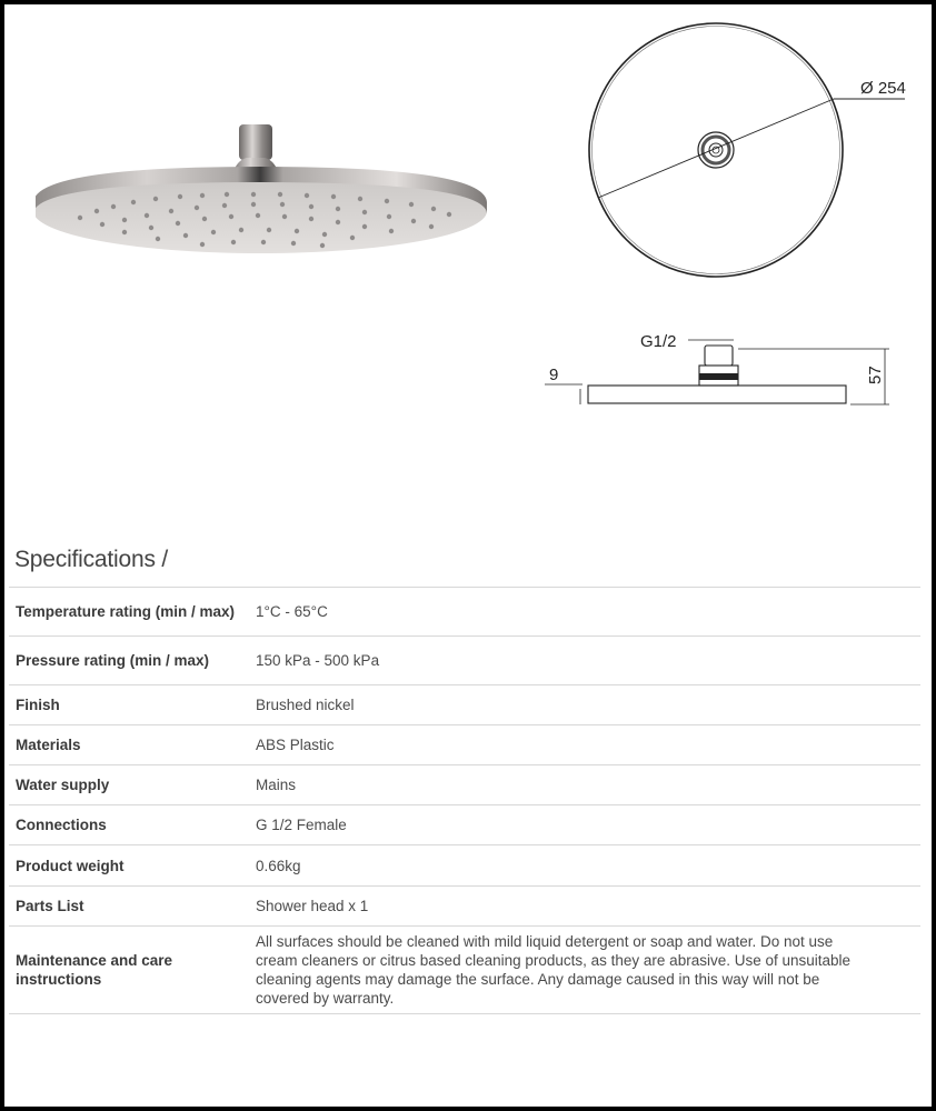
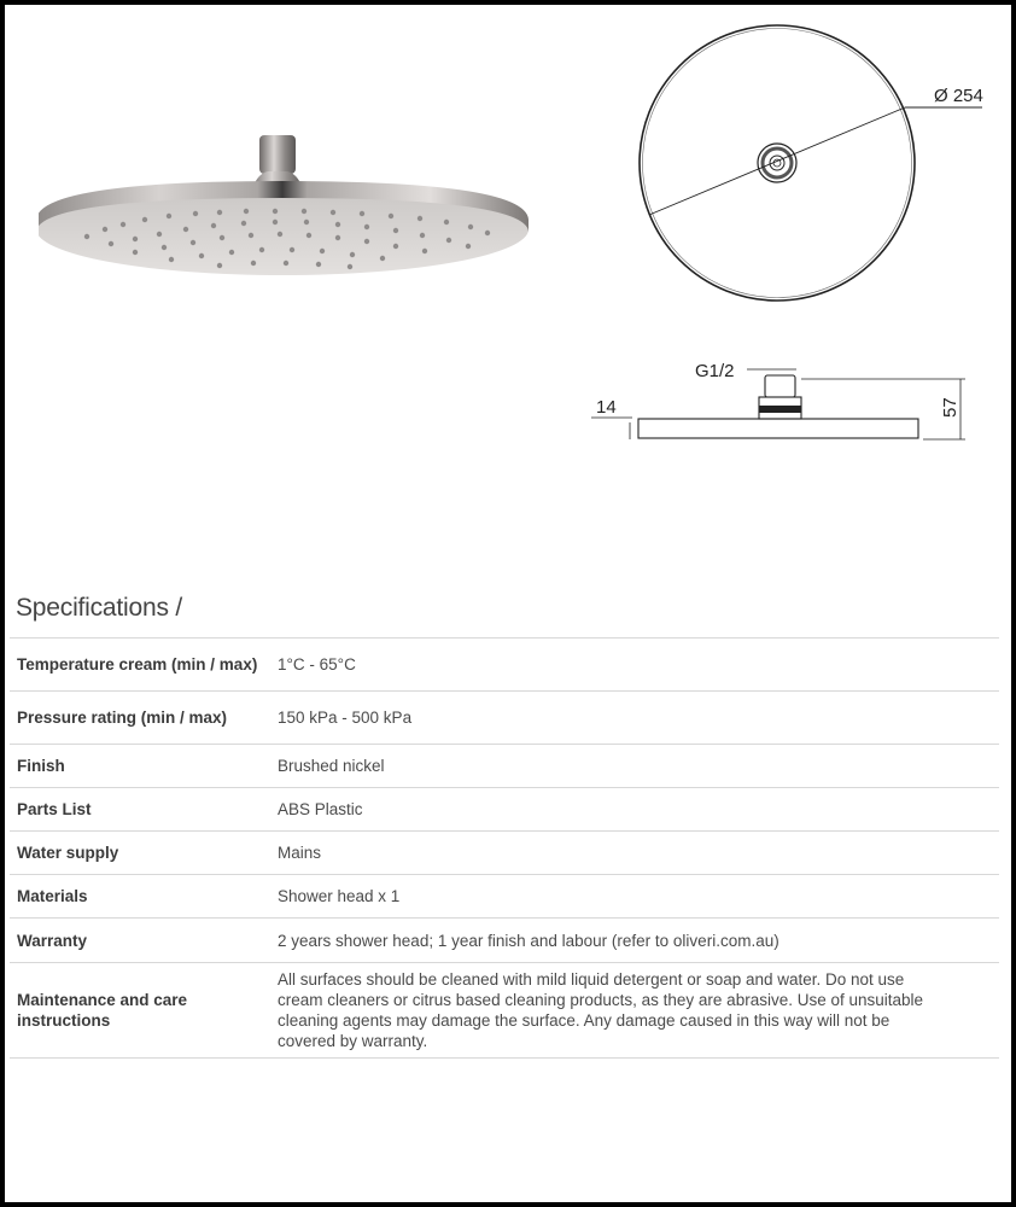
  Ø 254
  G1/2
- 9
+ 14
  Specifications /
- Temperature rating (min / max)	1°C - 65°C
+ Temperature cream (min / max)	1°C - 65°C
  Pressure rating (min / max)	150 kPa - 500 kPa
  Finish	Brushed nickel
- Materials	ABS Plastic
+ Parts List	ABS Plastic
  Water supply	Mains
- Connections	G 1/2 Female
- Product weight	0.66kg
- Parts List	Shower head x 1
+ Materials	Shower head x 1
+ Warranty	2 years shower head; 1 year finish and labour (refer to oliveri.com.au)
  Maintenance and care instructions	All surfaces should be cleaned with mild liquid detergent or soap and water. Do not use cream cleaners or citrus based cleaning products, as they are abrasive. Use of unsuitable cleaning agents may damage the surface. Any damage caused in this way will not be covered by warranty.
